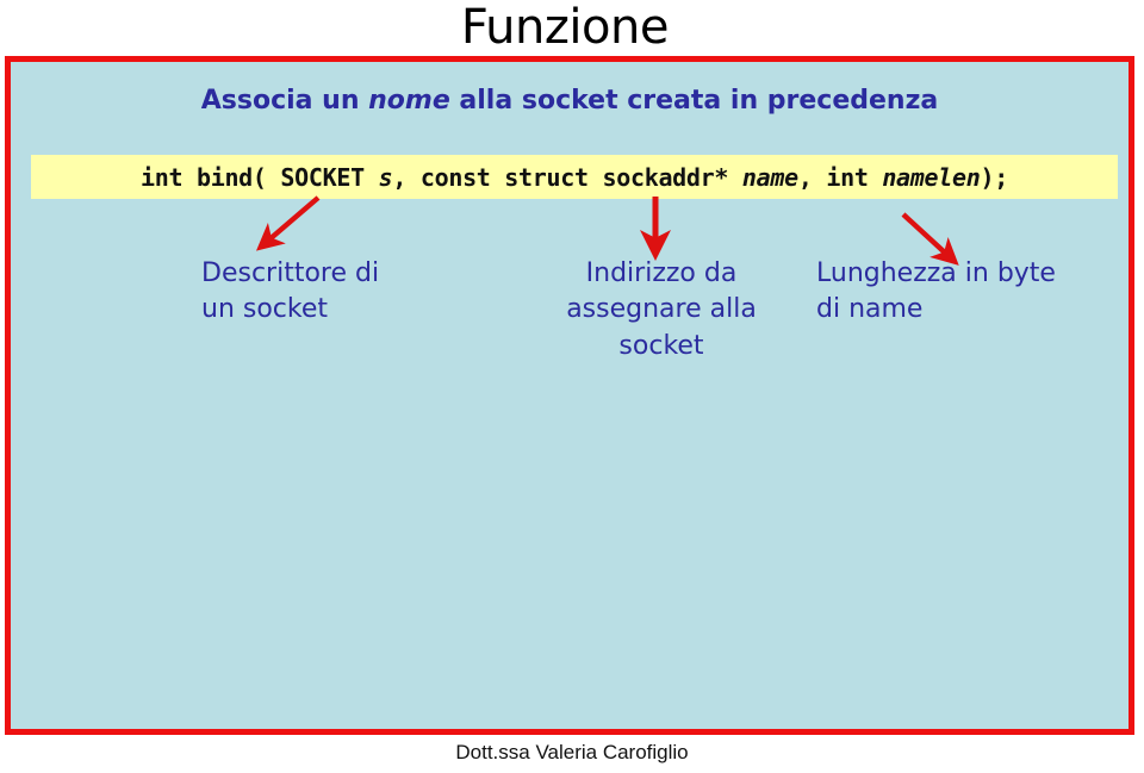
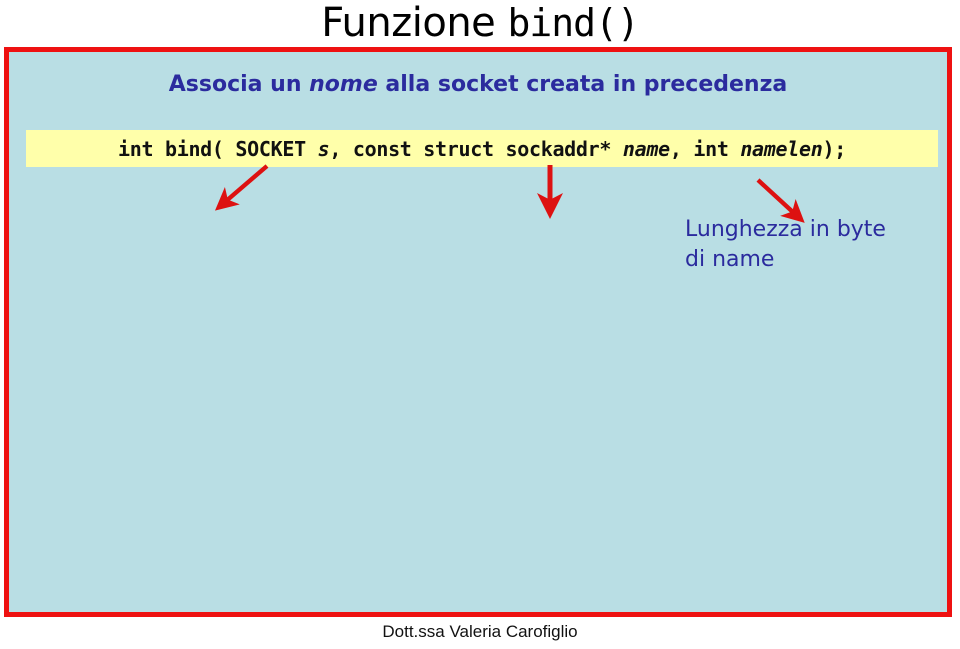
  Funzione
+ bind()
  Associa un nome alla socket creata in precedenza
  int bind( SOCKET s, const struct sockaddr* name, int namelen);
- Descrittore di
- un socket
- Indirizzo da
- assegnare alla
- socket
  Lunghezza in byte
  di name
  Dott.ssa Valeria Carofiglio
